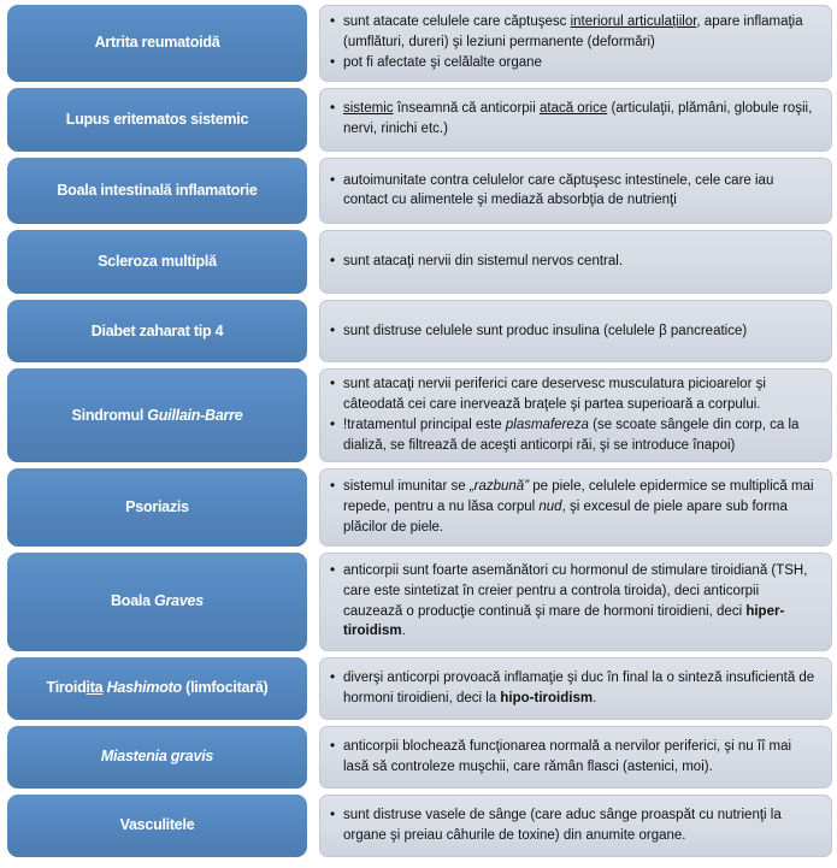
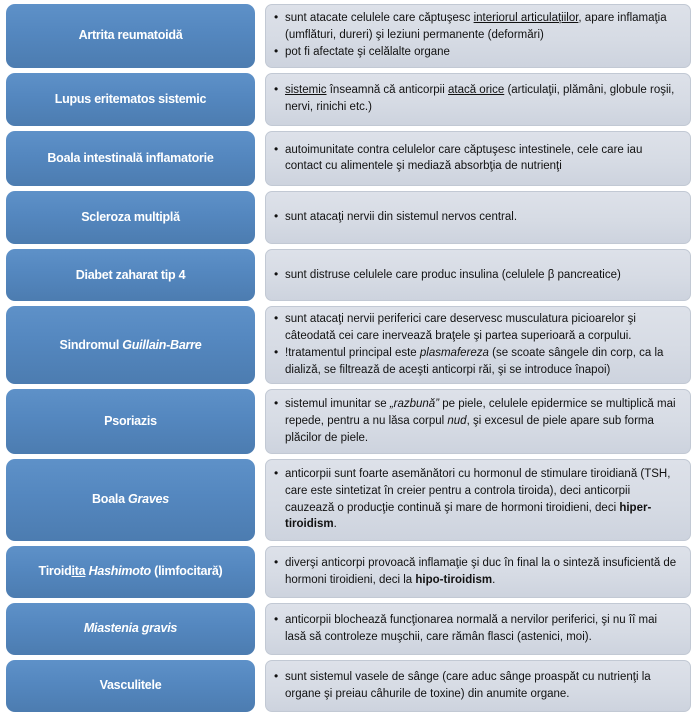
  Artrita reumatoidă
  sunt atacate celulele care căptuşesc interiorul articulațiilor, apare inflamaţia (umflături, dureri) şi leziuni permanente (deformări)
  pot fi afectate şi celălalte organe
  Lupus eritematos sistemic
  sistemic înseamnă că anticorpii atacă orice (articulaţii, plămâni, globule roşii, nervi, rinichi etc.)
  Boala intestinală inflamatorie
  autoimunitate contra celulelor care căptuşesc intestinele, cele care iau contact cu alimentele şi mediază absorbţia de nutrienţi
  Scleroza multiplă
  sunt atacaţi nervii din sistemul nervos central.
  Diabet zaharat tip 4
- sunt distruse celulele sunt produc insulina (celulele β pancreatice)
+ sunt distruse celulele care produc insulina (celulele β pancreatice)
  Sindromul Guillain-Barre
  sunt atacaţi nervii periferici care deservesc musculatura picioarelor şi câteodată cei care inervează braţele şi partea superioară a corpului.
  !tratamentul principal este plasmafereza (se scoate sângele din corp, ca la dializă, se filtrează de aceşti anticorpi răi, şi se introduce înapoi)
  Psoriazis
  sistemul imunitar se „razbună” pe piele, celulele epidermice se multiplică mai repede, pentru a nu lăsa corpul nud, şi excesul de piele apare sub forma plăcilor de piele.
  Boala Graves
  anticorpii sunt foarte asemănători cu hormonul de stimulare tiroidiană (TSH, care este sintetizat în creier pentru a controla tiroida), deci anticorpii cauzează o producţie continuă şi mare de hormoni tiroidieni, deci hiper-tiroidism.
  Tiroidita Hashimoto (limfocitară)
  diverşi anticorpi provoacă inflamaţie şi duc în final la o sinteză insuficientă de hormoni tiroidieni, deci la hipo-tiroidism.
  Miastenia gravis
  anticorpii blochează funcţionarea normală a nervilor periferici, şi nu îî mai lasă să controleze muşchii, care rămân flasci (astenici, moi).
  Vasculitele
- sunt distruse vasele de sânge (care aduc sânge proaspăt cu nutrienţi la organe şi preiau câhurile de toxine) din anumite organe.
+ sunt sistemul vasele de sânge (care aduc sânge proaspăt cu nutrienţi la organe şi preiau câhurile de toxine) din anumite organe.
